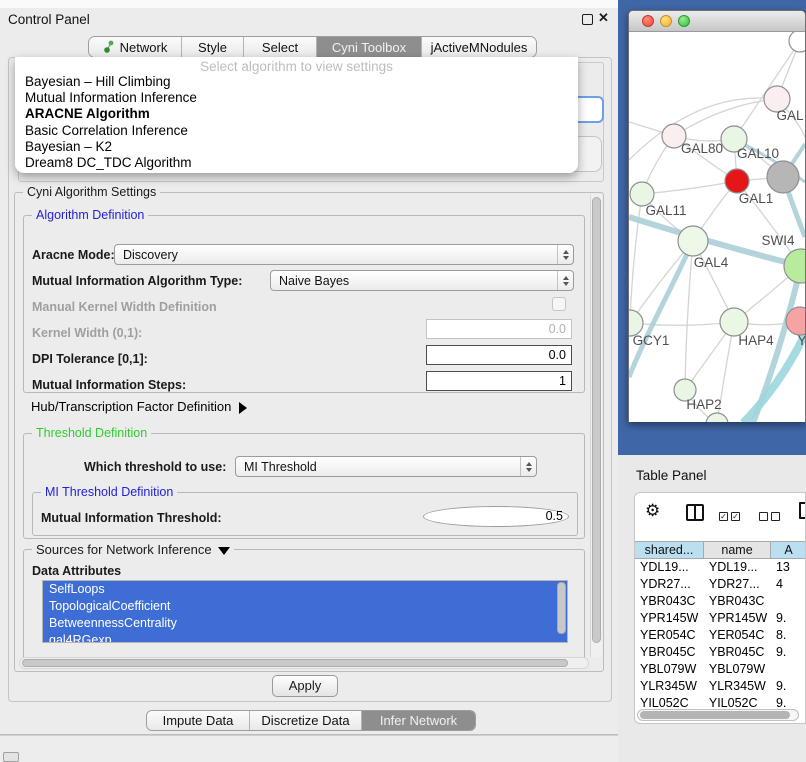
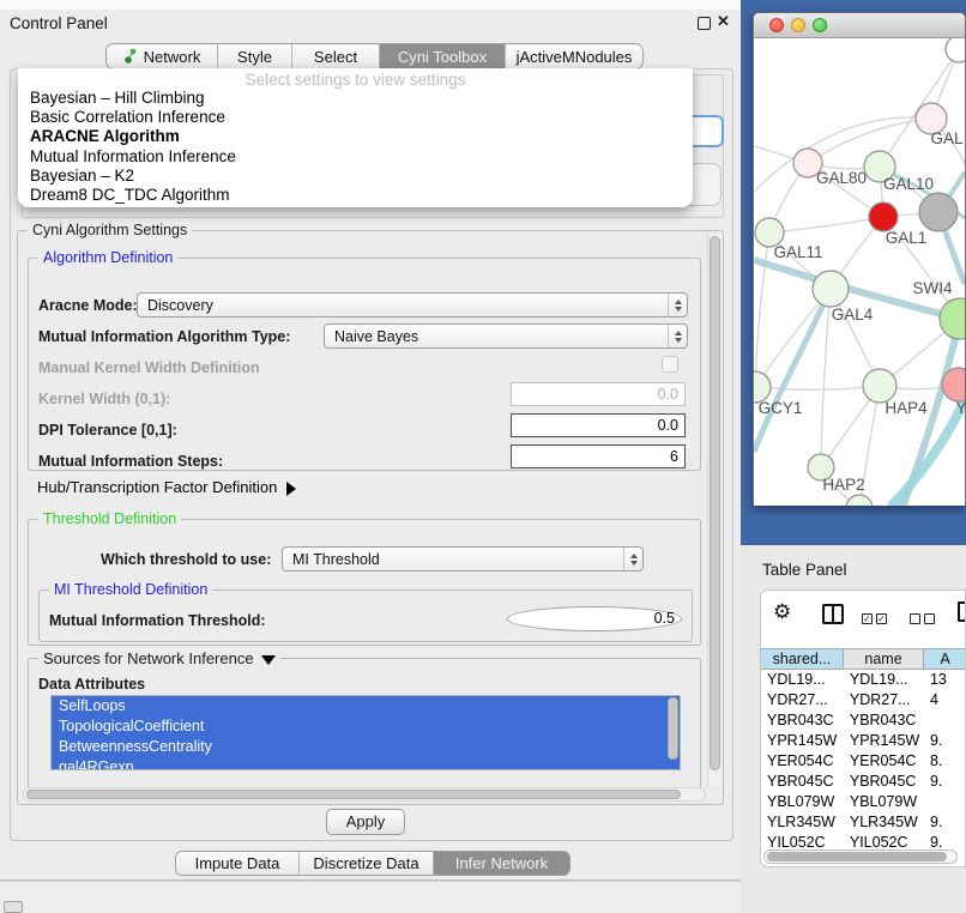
  Control Panel
  ✕
  Network
  Style
  Select
  Cyni Toolbox
  jActiveMNodules
- Select algorithm to view settings
+ Select settings to view settings
  Bayesian – Hill Climbing
- Mutual Information Inference
+ Basic Correlation Inference
  ARACNE Algorithm
- Basic Correlation Inference
+ Mutual Information Inference
  Bayesian – K2
  Dream8 DC_TDC Algorithm
  Cyni Algorithm Settings
  Algorithm Definition
  Aracne Mode:
  Discovery
  Mutual Information Algorithm Type:
  Naive Bayes
  Manual Kernel Width Definition
  Kernel Width (0,1):
  0.0
  DPI Tolerance [0,1]:
  0.0
  Mutual Information Steps:
- 1
+ 6
  Hub/Transcription Factor Definition
  Threshold Definition
  Which threshold to use:
  MI Threshold
  MI Threshold Definition
  Mutual Information Threshold:
  0.5
  Sources for Network Inference
  Data Attributes
  SelfLoops
  TopologicalCoefficient
  BetweennessCentrality
  gal4RGexp
  Apply
  Impute Data
  Discretize Data
  Infer Network
  GAL
  GAL80
  GAL10
  GAL1
  GAL11
  GAL4
  SWI4
  GCY1
  HAP4
  Y
  HAP2
  Table Panel
  ⚙
  ✓ ✓
  shared...
  name
  A
  YDL19...
  YDL19...
  13
  YDR27...
  YDR27...
  4
  YBR043C
  YBR043C
  YPR145W
  YPR145W
  9.
  YER054C
  YER054C
  8.
  YBR045C
  YBR045C
  9.
  YBL079W
  YBL079W
  YLR345W
  YLR345W
  9.
  YIL052C
  YIL052C
  9.
